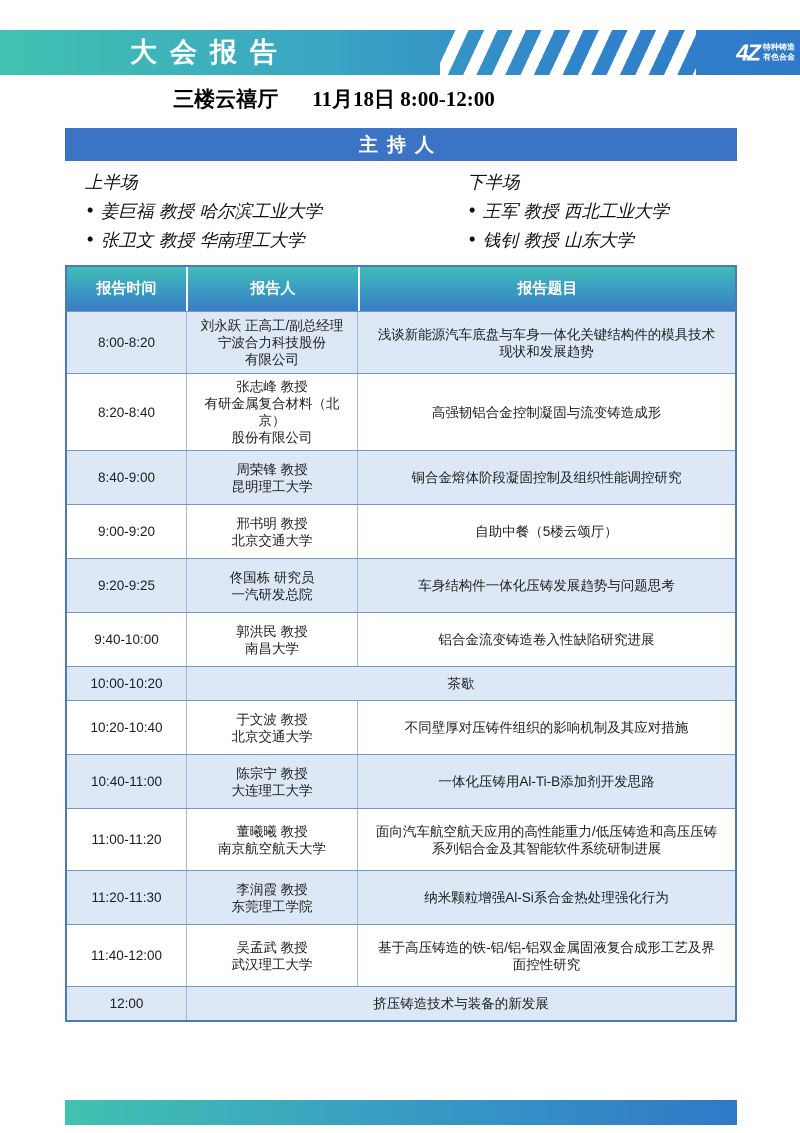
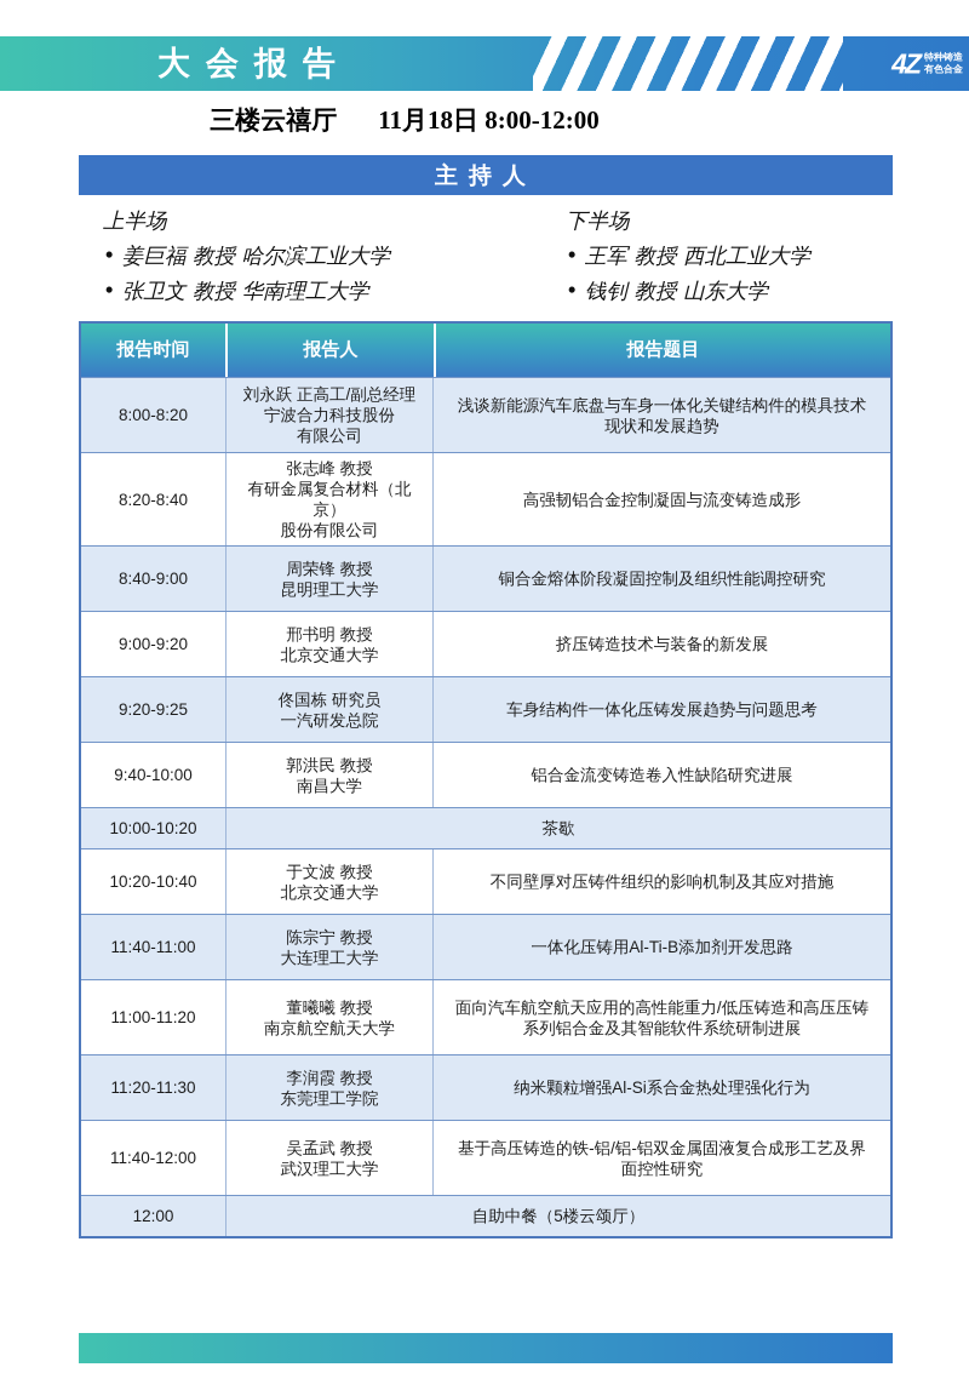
  大会报告
  4Z
  特种铸造
  有色合金
  三楼云禧厅 11月18日 8:00-12:00
  主持人
  上半场
  姜巨福 教授 哈尔滨工业大学
  张卫文 教授 华南理工大学
  下半场
  王军 教授 西北工业大学
  钱钊 教授 山东大学
  报告时间
  报告人
  报告题目
  8:00-8:20
  刘永跃 正高工/副总经理
  宁波合力科技股份
  有限公司
  浅谈新能源汽车底盘与车身一体化关键结构件的模具技术现状和发展趋势
  8:20-8:40
  张志峰 教授
  有研金属复合材料（北京）
  股份有限公司
  高强韧铝合金控制凝固与流变铸造成形
  8:40-9:00
  周荣锋 教授
  昆明理工大学
  铜合金熔体阶段凝固控制及组织性能调控研究
  9:00-9:20
  邢书明 教授
  北京交通大学
- 自助中餐（5楼云颂厅）
+ 挤压铸造技术与装备的新发展
  9:20-9:25
  佟国栋 研究员
  一汽研发总院
  车身结构件一体化压铸发展趋势与问题思考
  9:40-10:00
  郭洪民 教授
  南昌大学
  铝合金流变铸造卷入性缺陷研究进展
  10:00-10:20
  茶歇
  10:20-10:40
  于文波 教授
  北京交通大学
  不同壁厚对压铸件组织的影响机制及其应对措施
- 10:40-11:00
+ 11:40-11:00
  陈宗宁 教授
  大连理工大学
  一体化压铸用Al-Ti-B添加剂开发思路
  11:00-11:20
  董曦曦 教授
  南京航空航天大学
  面向汽车航空航天应用的高性能重力/低压铸造和高压压铸系列铝合金及其智能软件系统研制进展
  11:20-11:30
  李润霞 教授
  东莞理工学院
  纳米颗粒增强Al-Si系合金热处理强化行为
  11:40-12:00
  吴孟武 教授
  武汉理工大学
  基于高压铸造的铁-铝/铝-铝双金属固液复合成形工艺及界面控性研究
  12:00
- 挤压铸造技术与装备的新发展
+ 自助中餐（5楼云颂厅）
